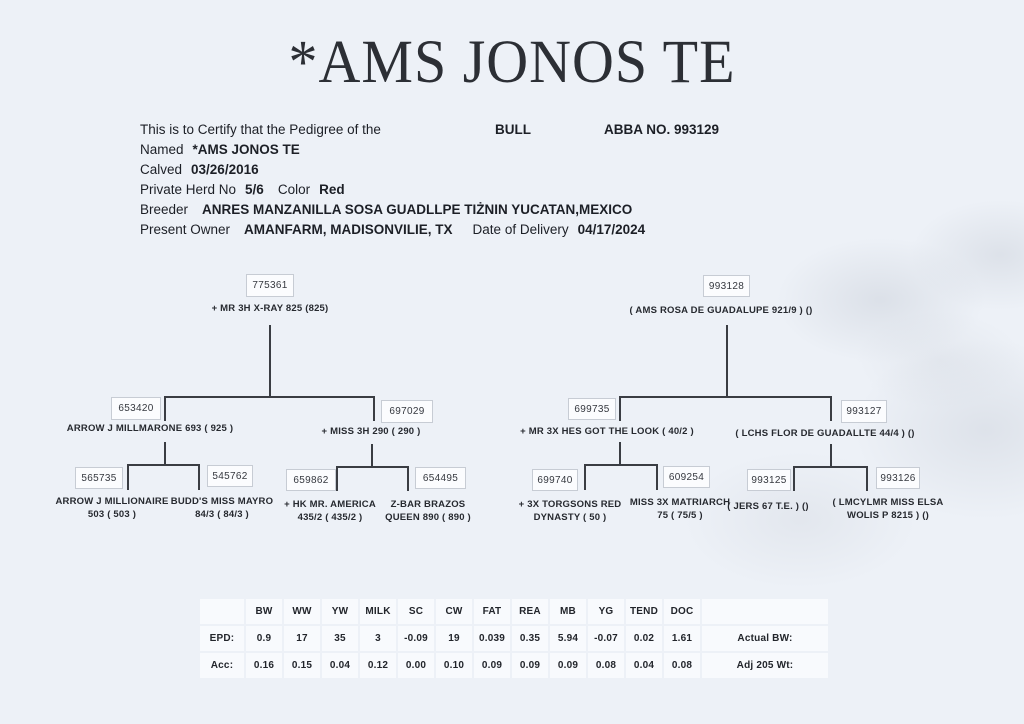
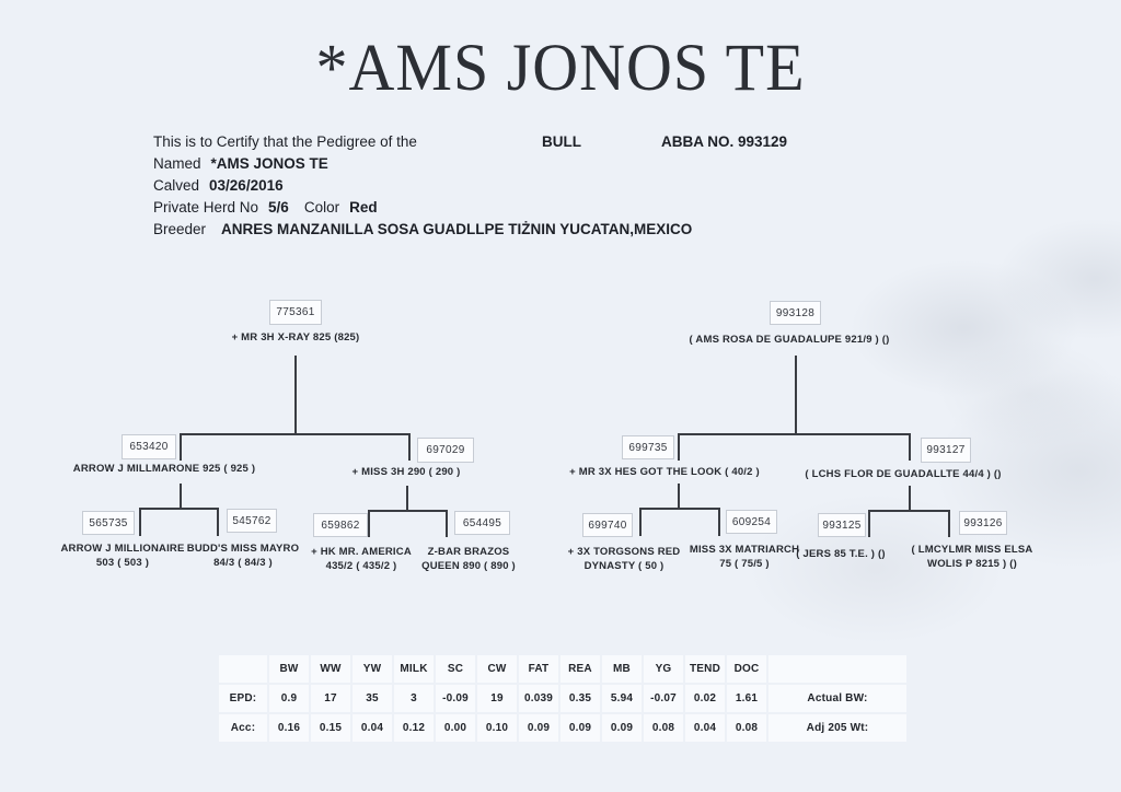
  *AMS JONOS TE
  This is to Certify that the Pedigree of the
  BULL
  ABBA NO. 993129
  Named *AMS JONOS TE
  Calved 03/26/2016
  Private Herd No 5/6 Color Red
  Breeder ANRES MANZANILLA SOSA GUADLLPE TIŻNIN YUCATAN,MEXICO
- Present Owner AMANFARM, MADISONVILIE, TX Date of Delivery 04/17/2024
  775361
  + MR 3H X-RAY 825 (825)
  993128
  ( AMS ROSA DE GUADALUPE 921/9 ) ()
  653420
- ARROW J MILLMARONE 693 ( 925 )
+ ARROW J MILLMARONE 925 ( 925 )
  697029
  + MISS 3H 290 ( 290 )
  699735
  + MR 3X HES GOT THE LOOK ( 40/2 )
  993127
  ( LCHS FLOR DE GUADALLTE 44/4 ) ()
  565735
  ARROW J MILLIONAIRE
  503 ( 503 )
  545762
  BUDD'S MISS MAYRO
  84/3 ( 84/3 )
  659862
  + HK MR. AMERICA
  435/2 ( 435/2 )
  654495
  Z-BAR BRAZOS
  QUEEN 890 ( 890 )
  699740
  + 3X TORGSONS RED
  DYNASTY ( 50 )
  609254
  MISS 3X MATRIARCH
  75 ( 75/5 )
  993125
- ( JERS 67 T.E. ) ()
+ ( JERS 85 T.E. ) ()
  993126
  ( LMCYLMR MISS ELSA
  WOLIS P 8215 ) ()
  	BW	WW	YW	MILK	SC	CW	FAT	REA	MB	YG	TEND	DOC
  EPD:	0.9	17	35	3	-0.09	19	0.039	0.35	5.94	-0.07	0.02	1.61	Actual BW:
  Acc:	0.16	0.15	0.04	0.12	0.00	0.10	0.09	0.09	0.09	0.08	0.04	0.08	Adj 205 Wt:
